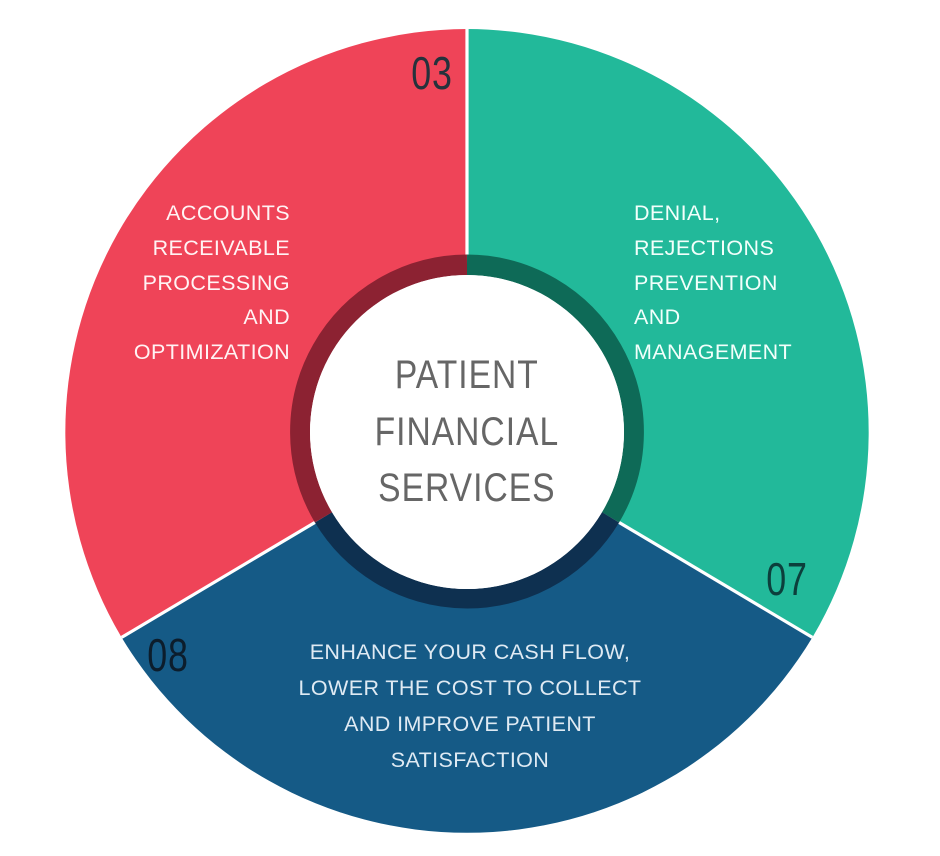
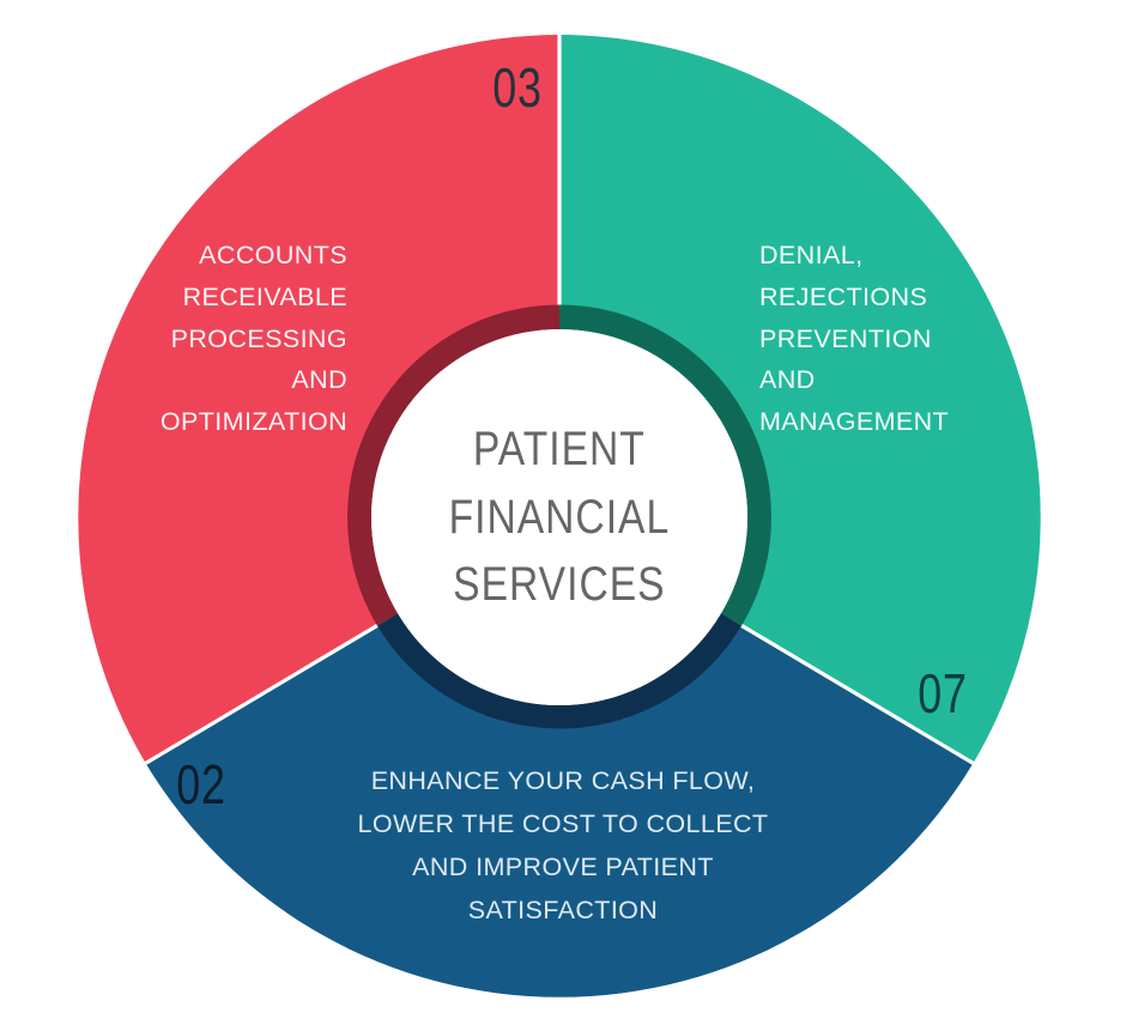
  DENIAL,
  REJECTIONS
  PREVENTION
  AND
  MANAGEMENT
  ACCOUNTS
  RECEIVABLE
  PROCESSING
  AND
  OPTIMIZATION
  ENHANCE YOUR CASH FLOW,
  LOWER THE COST TO COLLECT
  AND IMPROVE PATIENT
  SATISFACTION
  03
  07
- 08
+ 02
  PATIENT
  FINANCIAL
  SERVICES
